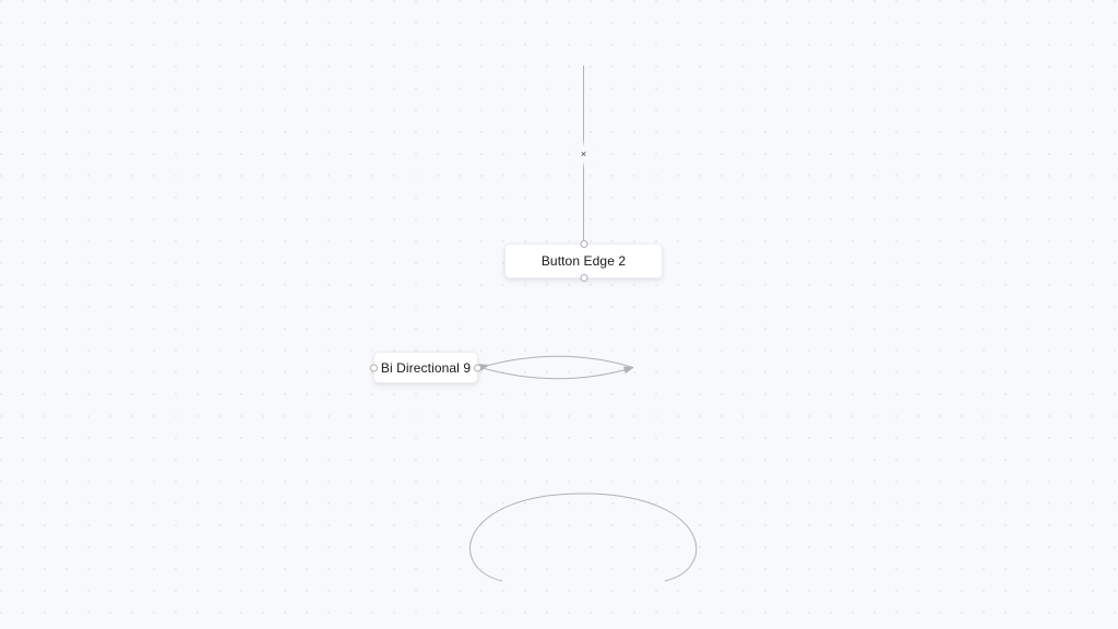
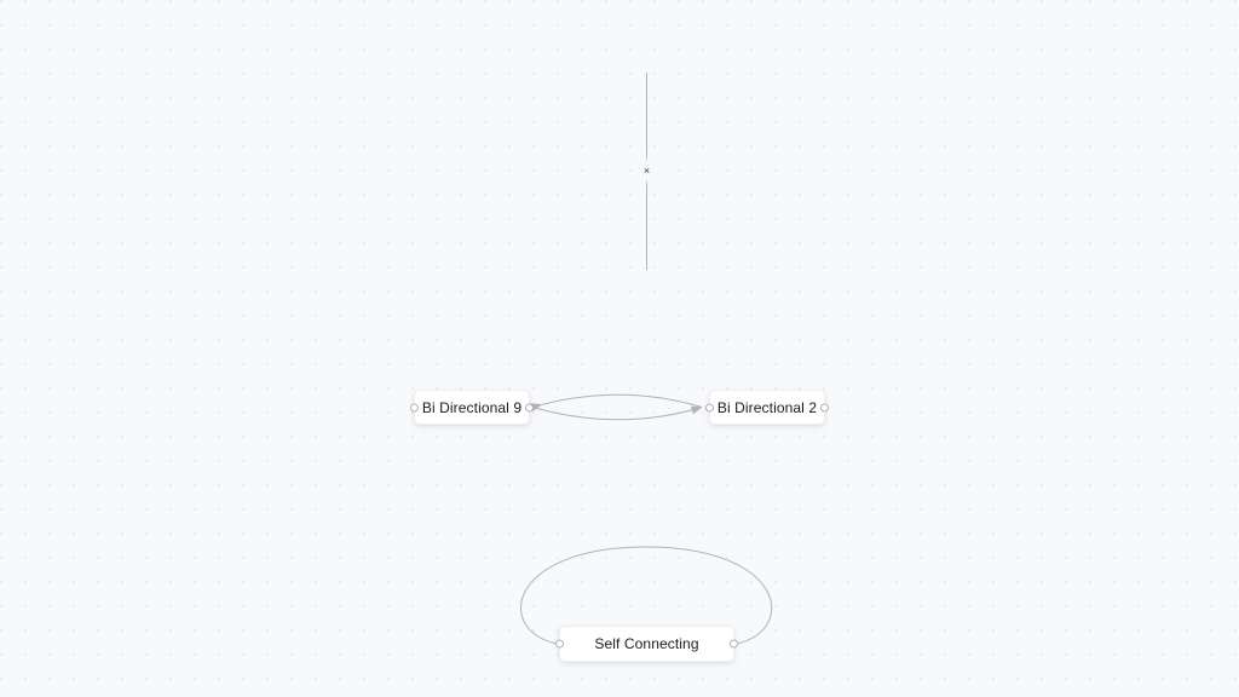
- Button Edge 2
  Bi Directional 9
+ Bi Directional 2
+ Self Connecting
  ×
